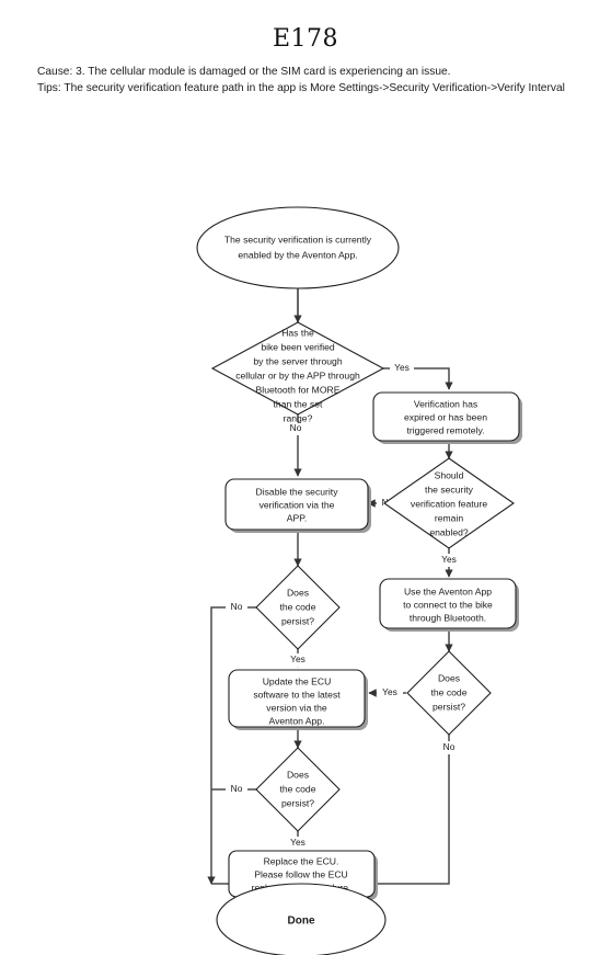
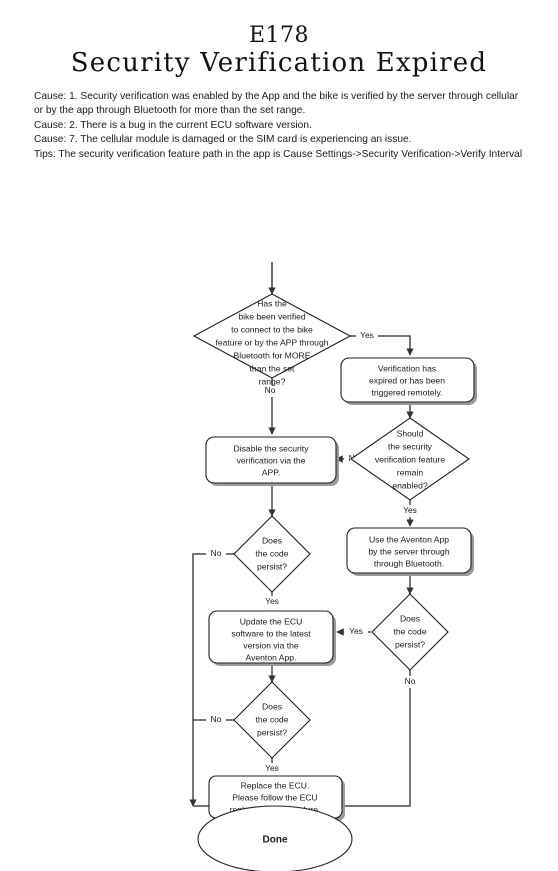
  E178
+ Security Verification Expired
+ Cause: 1. Security verification was enabled by the App and the bike is verified by the server through cellular or by the app through Bluetooth for more than the set range.
+ Cause: 2. There is a bug in the current ECU software version.
- Cause: 3. The cellular module is damaged or the SIM card is experiencing an issue.
+ Cause: 7. The cellular module is damaged or the SIM card is experiencing an issue.
- Tips: The security verification feature path in the app is More Settings->Security Verification->Verify Interval
+ Tips: The security verification feature path in the app is Cause Settings->Security Verification->Verify Interval
  Yes
  No
  Yes
  No
  Yes
  Yes
  No
  No
  Yes
- The security verification is currently
- enabled by the Aventon App.
  Has the
  bike been verified
- by the server through
+ to connect to the bike
- cellular or by the APP through
+ feature or by the APP through
  Bluetooth for MORE
  than the set
  range?
  Verification has
  expired or has been
  triggered remotely.
  Should
  the security
  verification feature
  remain
  enabled?
  Disable the security
  verification via the
  APP.
  Does
  the code
  persist?
  Use the Aventon App
- to connect to the bike
+ by the server through
  through Bluetooth.
  Does
  the code
  persist?
  Update the ECU
  software to the latest
  version via the
  Aventon App.
  Does
  the code
  persist?
  Replace the ECU.
  Please follow the ECU
  Done
